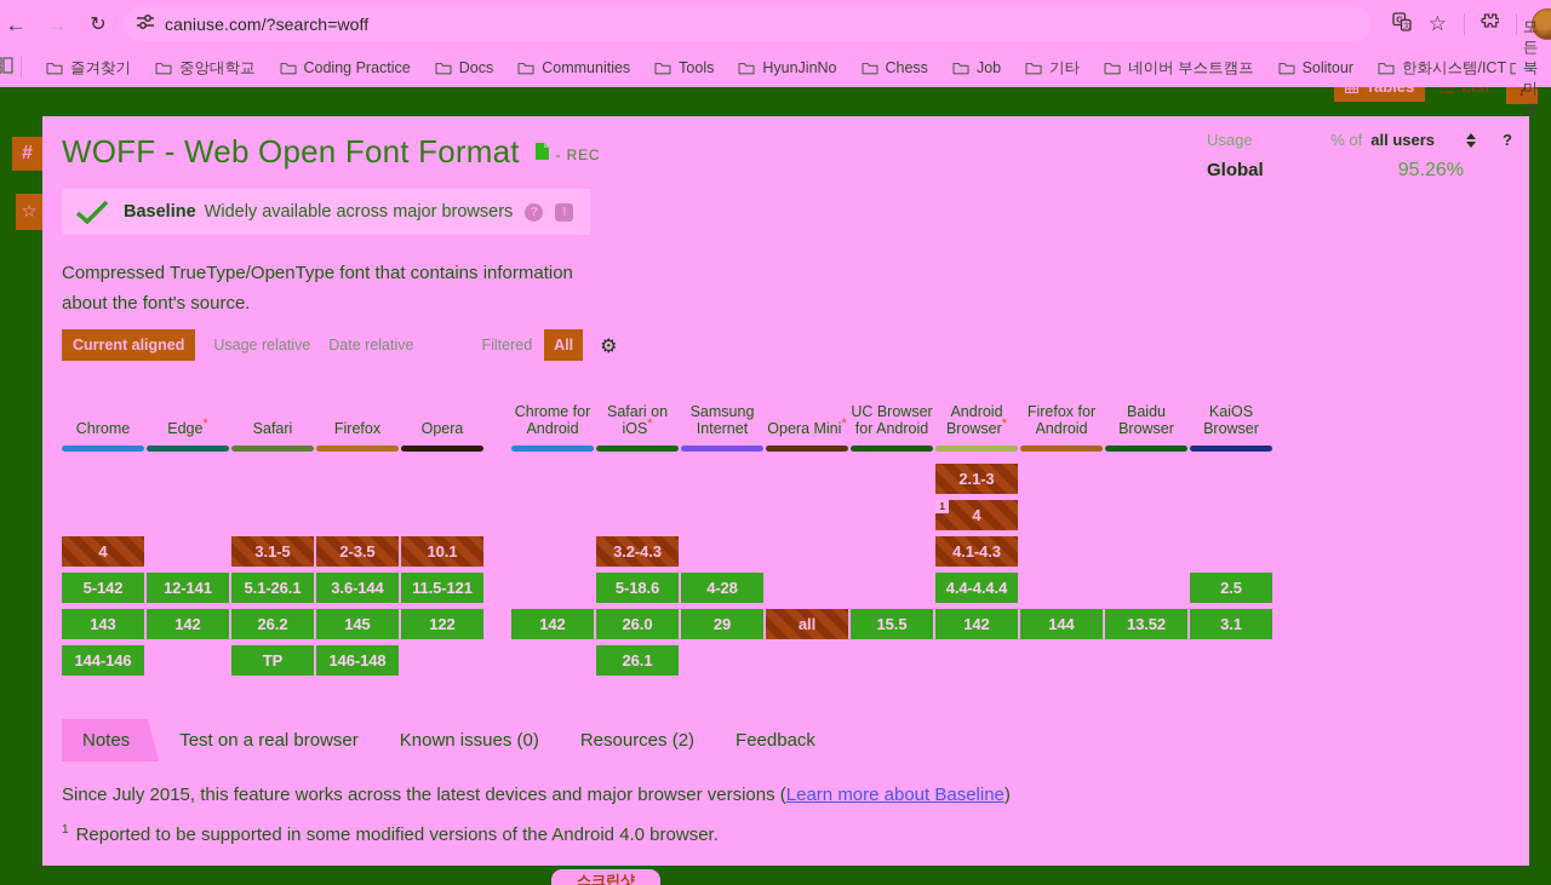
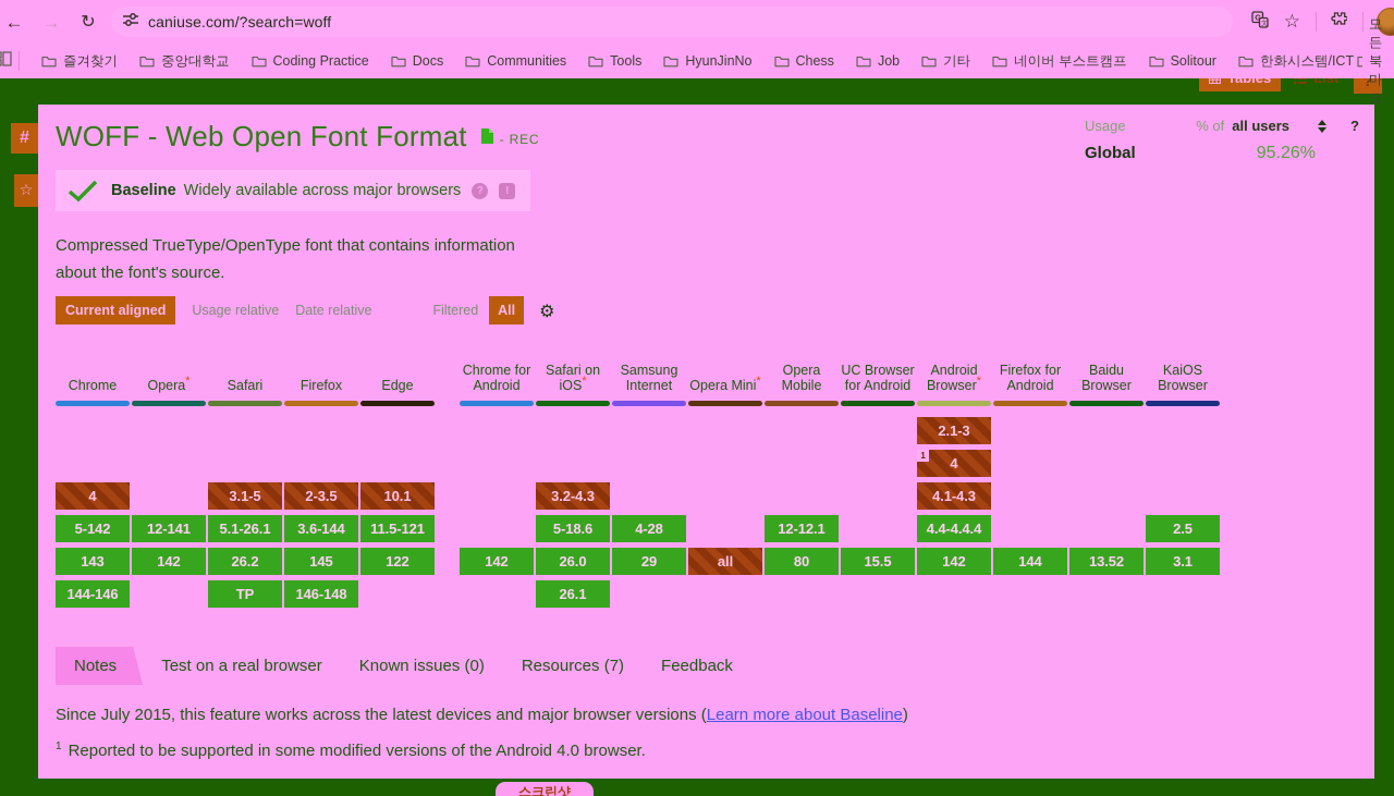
  ←
  →
  ↻
  caniuse.com/?search=woff
  G
  ☆
  즐겨찾기
  중앙대학교
  Coding Practice
  Docs
  Communities
  Tools
  HyunJinNo
  Chess
  Job
  기타
  네이버 부스트캠프
  Solitour
  한화시스템/ICT
  모든 북마크
  ?
  #
  ☆
  WOFF - Web Open Font Format
  - REC
  Usage
  % of
  all users
  ?
  Global
  95.26%
  Baseline
  Widely available across major browsers
  ?
  !
  Compressed TrueType/OpenType font that contains information about the font's source.
  Current aligned
  Usage relative
  Date relative
  Filtered
  All
  ⚙
  Chrome
  4
  5-142
  143
  144-146
- Edge*
+ Opera*
  12-141
  142
  Safari
  3.1-5
  5.1-26.1
  26.2
  TP
  Firefox
  2-3.5
  3.6-144
  145
  146-148
- Opera
+ Edge
  10.1
  11.5-121
  122
  Chrome for Android
  142
  Safari on iOS*
  3.2-4.3
  5-18.6
  26.0
  26.1
  Samsung Internet
  4-28
  29
  Opera Mini*
  all
+ Opera Mobile
+ 12-12.1
+ 80
  UC Browser for Android
  15.5
  Android Browser*
  2.1-3
  4
  1
  4.1-4.3
  4.4-4.4.4
  142
  Firefox for Android
  144
  Baidu Browser
  13.52
  KaiOS Browser
  2.5
  3.1
  Notes
  Test on a real browser
  Known issues (0)
- Resources (2)
+ Resources (7)
  Feedback
  Since July 2015, this feature works across the latest devices and major browser versions (Learn more about Baseline)
  1 Reported to be supported in some modified versions of the Android 4.0 browser.
  스크린샷
